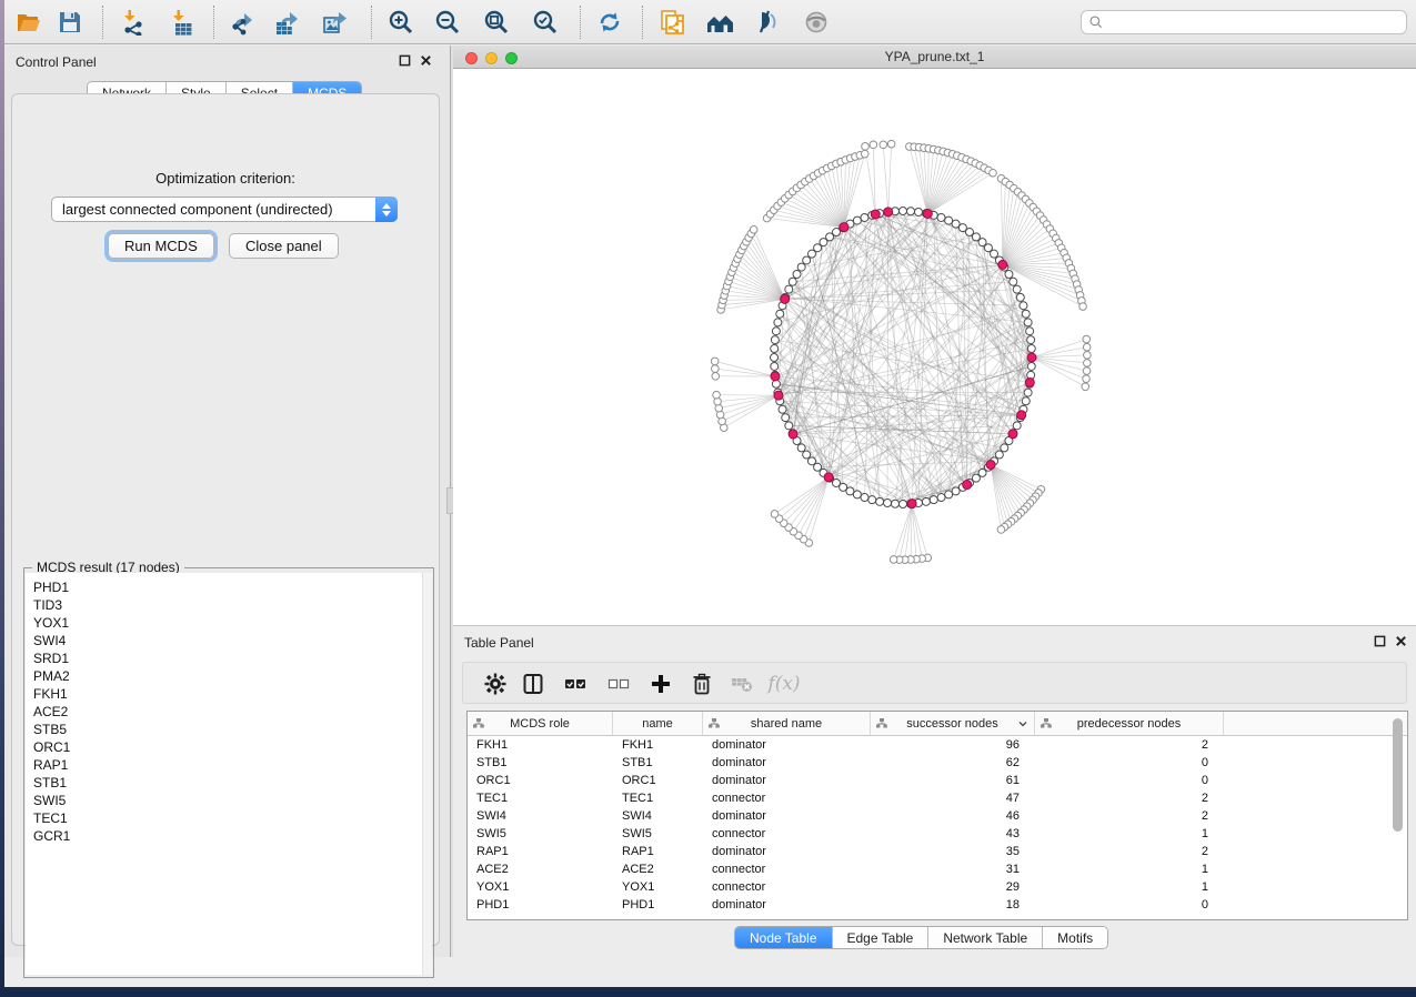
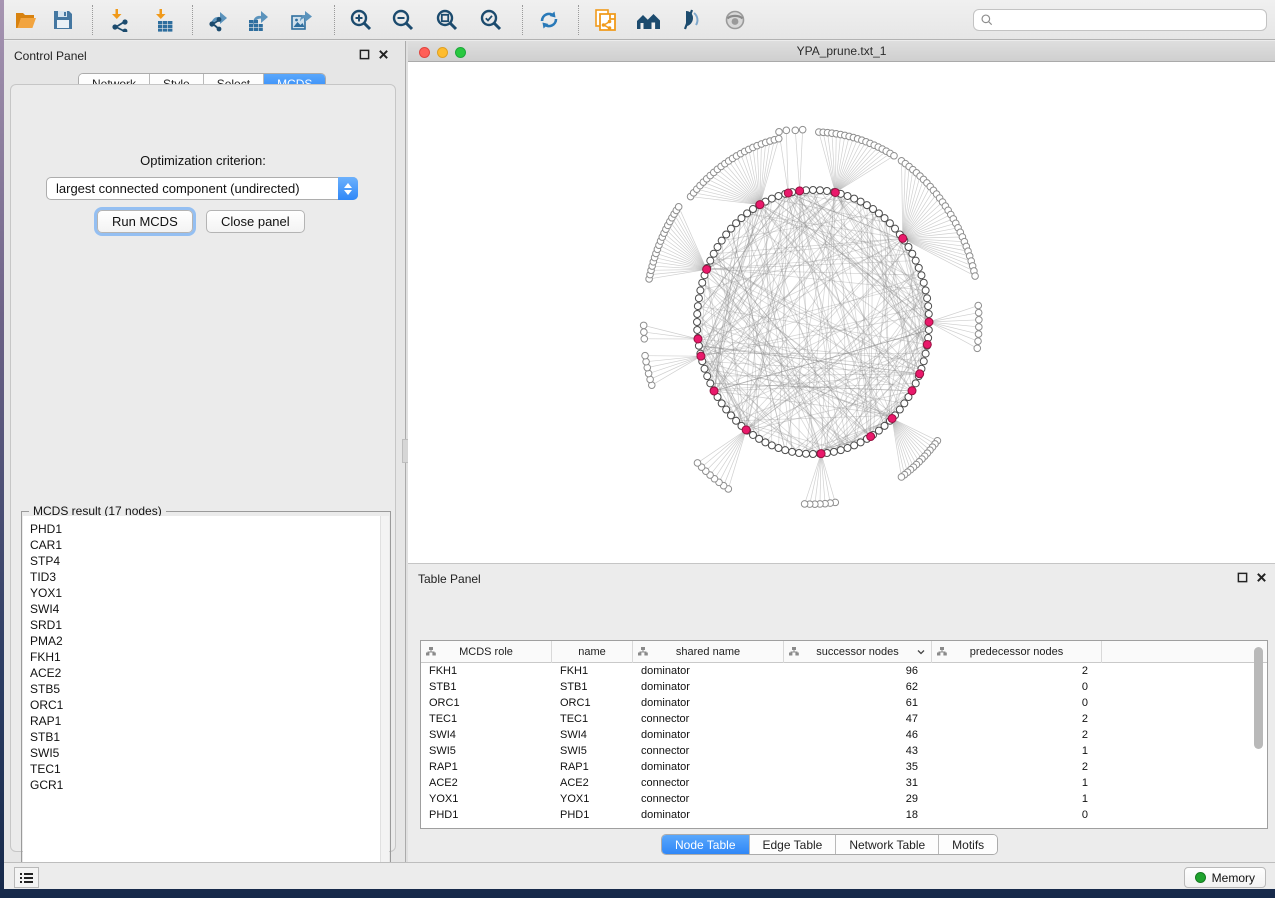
  Control Panel
  Optimization criterion:
  largest connected component (undirected)
  Run MCDS
  Close panel
  MCDS result (17 nodes)
  PHD1
+ CAR1
+ STP4
  TID3
  YOX1
  SWI4
  SRD1
  PMA2
  FKH1
  ACE2
  STB5
  ORC1
  RAP1
  STB1
  SWI5
  TEC1
  GCR1
  YPA_prune.txt_1
  Table Panel
- f(x)
  MCDS role
  name
  shared name
  successor nodes
  predecessor nodes
  FKH1
  FKH1
  dominator
  96
  2
  STB1
  STB1
  dominator
  62
  0
  ORC1
  ORC1
  dominator
  61
  0
  TEC1
  TEC1
  connector
  47
  2
  SWI4
  SWI4
  dominator
  46
  2
  SWI5
  SWI5
  connector
  43
  1
  RAP1
  RAP1
  dominator
  35
  2
  ACE2
  ACE2
  connector
  31
  1
  YOX1
  YOX1
  connector
  29
  1
  PHD1
  PHD1
  dominator
  18
  0
  Node Table
  Edge Table
  Network Table
  Motifs
+ Memory
